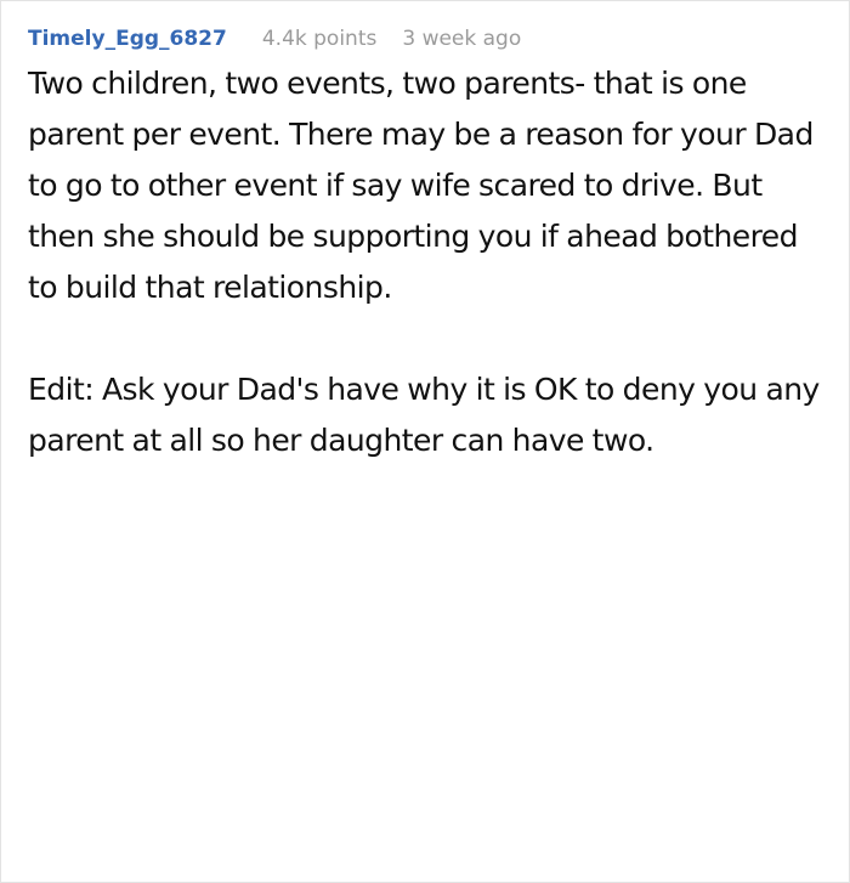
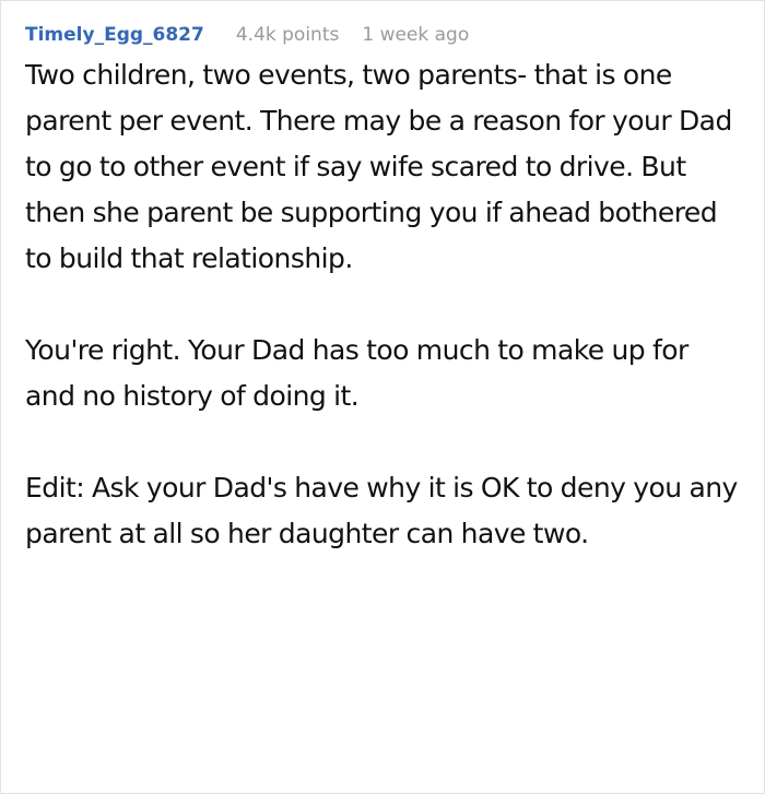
  Timely_Egg_6827
  4.4k points
- 3 week ago
+ 1 week ago
- Two children, two events, two parents- that is one parent per event. There may be a reason for your Dad to go to other event if say wife scared to drive. But then she should be supporting you if ahead bothered to build that relationship.
+ Two children, two events, two parents- that is one parent per event. There may be a reason for your Dad to go to other event if say wife scared to drive. But then she parent be supporting you if ahead bothered to build that relationship.
+ You're right. Your Dad has too much to make up for and no history of doing it.
  Edit: Ask your Dad's have why it is OK to deny you any parent at all so her daughter can have two.
